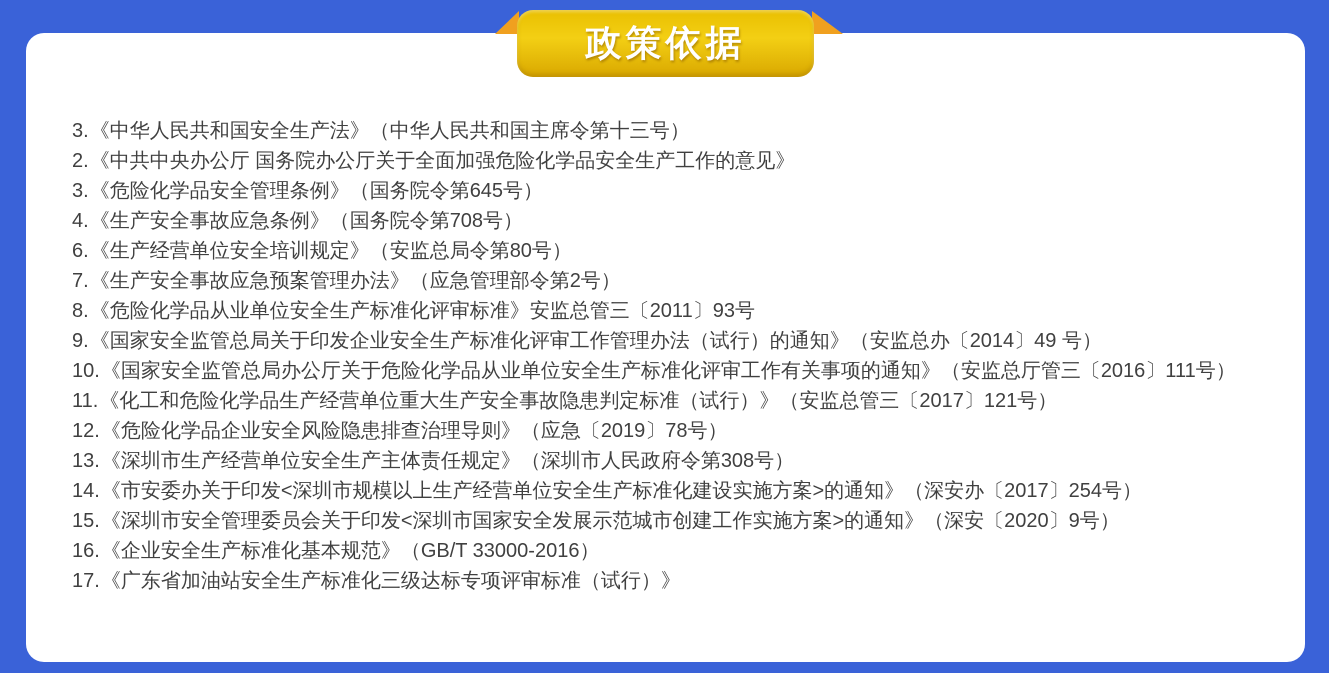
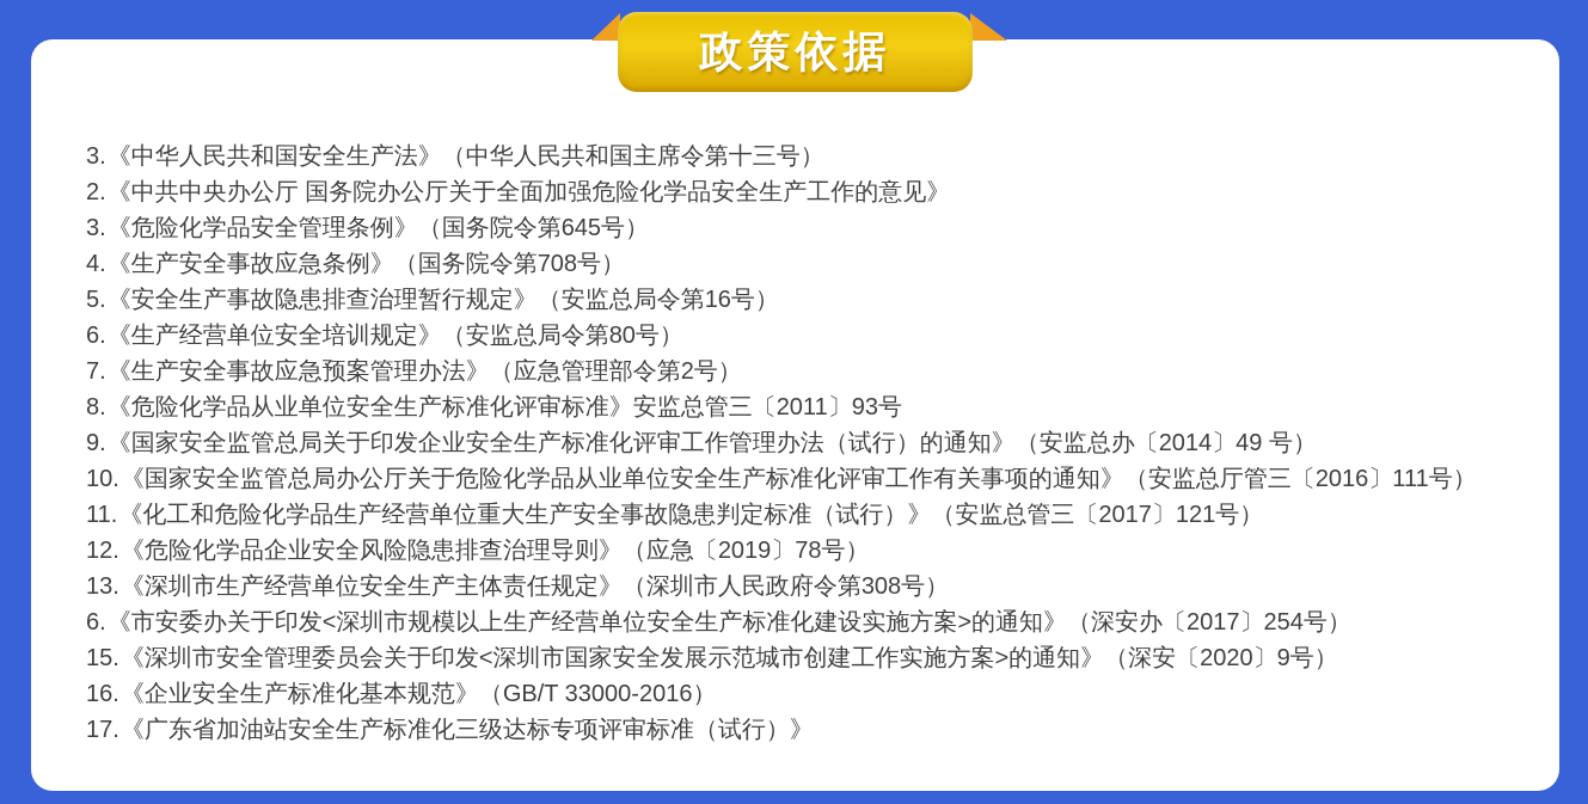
  政策依据
  3.《中华人民共和国安全生产法》（中华人民共和国主席令第十三号）
  2.《中共中央办公厅 国务院办公厅关于全面加强危险化学品安全生产工作的意见》
  3.《危险化学品安全管理条例》（国务院令第645号）
  4.《生产安全事故应急条例》（国务院令第708号）
+ 5.《安全生产事故隐患排查治理暂行规定》（安监总局令第16号）
  6.《生产经营单位安全培训规定》（安监总局令第80号）
  7.《生产安全事故应急预案管理办法》（应急管理部令第2号）
  8.《危险化学品从业单位安全生产标准化评审标准》安监总管三〔2011〕93号
  9.《国家安全监管总局关于印发企业安全生产标准化评审工作管理办法（试行）的通知》（安监总办〔2014〕49 号）
  10.《国家安全监管总局办公厅关于危险化学品从业单位安全生产标准化评审工作有关事项的通知》（安监总厅管三〔2016〕111号）
  11.《化工和危险化学品生产经营单位重大生产安全事故隐患判定标准（试行）》（安监总管三〔2017〕121号）
  12.《危险化学品企业安全风险隐患排查治理导则》（应急〔2019〕78号）
  13.《深圳市生产经营单位安全生产主体责任规定》（深圳市人民政府令第308号）
- 14.《市安委办关于印发<深圳市规模以上生产经营单位安全生产标准化建设实施方案>的通知》（深安办〔2017〕254号）
+ 6.《市安委办关于印发<深圳市规模以上生产经营单位安全生产标准化建设实施方案>的通知》（深安办〔2017〕254号）
  15.《深圳市安全管理委员会关于印发<深圳市国家安全发展示范城市创建工作实施方案>的通知》（深安〔2020〕9号）
  16.《企业安全生产标准化基本规范》（GB/T 33000-2016）
  17.《广东省加油站安全生产标准化三级达标专项评审标准（试行）》
